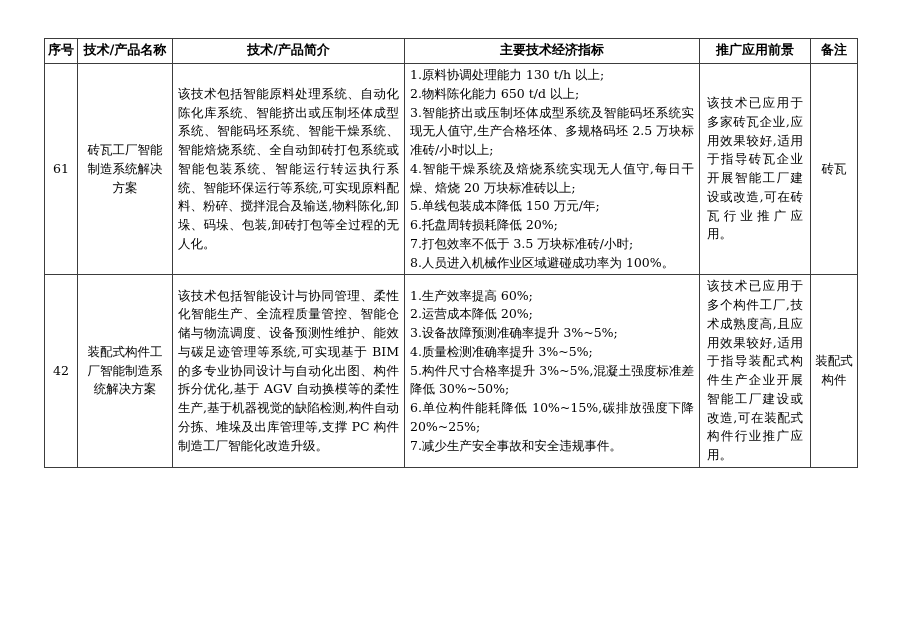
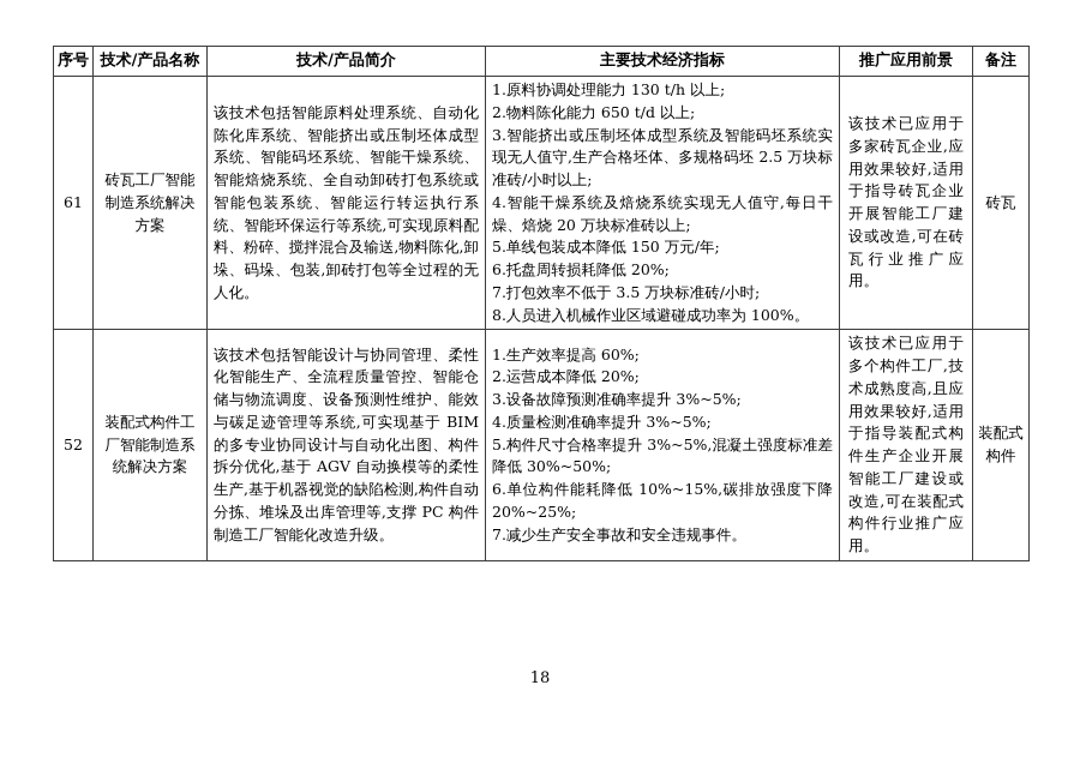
  序号	技术/产品名称	技术/产品简介	主要技术经济指标	推广应用前景	备注
  61	砖瓦工厂智能制造系统解决方案	该技术包括智能原料处理系统、自动化陈化库系统、智能挤出或压制坯体成型系统、智能码坯系统、智能干燥系统、智能焙烧系统、全自动卸砖打包系统或智能包装系统、智能运行转运执行系统、智能环保运行等系统,可实现原料配料、粉碎、搅拌混合及输送,物料陈化,卸垛、码垛、包装,卸砖打包等全过程的无人化。	1.原料协调处理能力 130 t/h 以上; 2.物料陈化能力 650 t/d 以上; 3.智能挤出或压制坯体成型系统及智能码坯系统实现无人值守,生产合格坯体、多规格码坯 2.5 万块标准砖/小时以上; 4.智能干燥系统及焙烧系统实现无人值守,每日干燥、焙烧 20 万块标准砖以上; 5.单线包装成本降低 150 万元/年; 6.托盘周转损耗降低 20%; 7.打包效率不低于 3.5 万块标准砖/小时; 8.人员进入机械作业区域避碰成功率为 100%。	该技术已应用于多家砖瓦企业,应用效果较好,适用于指导砖瓦企业开展智能工厂建设或改造,可在砖瓦行业推广应用。	砖瓦
- 42	装配式构件工厂智能制造系统解决方案	该技术包括智能设计与协同管理、柔性化智能生产、全流程质量管控、智能仓储与物流调度、设备预测性维护、能效与碳足迹管理等系统,可实现基于 BIM 的多专业协同设计与自动化出图、构件拆分优化,基于 AGV 自动换模等的柔性生产,基于机器视觉的缺陷检测,构件自动分拣、堆垛及出库管理等,支撑 PC 构件制造工厂智能化改造升级。	1.生产效率提高 60%; 2.运营成本降低 20%; 3.设备故障预测准确率提升 3%~5%; 4.质量检测准确率提升 3%~5%; 5.构件尺寸合格率提升 3%~5%,混凝土强度标准差降低 30%~50%; 6.单位构件能耗降低 10%~15%,碳排放强度下降 20%~25%; 7.减少生产安全事故和安全违规事件。	该技术已应用于多个构件工厂,技术成熟度高,且应用效果较好,适用于指导装配式构件生产企业开展智能工厂建设或改造,可在装配式构件行业推广应用。	装配式构件
+ 52	装配式构件工厂智能制造系统解决方案	该技术包括智能设计与协同管理、柔性化智能生产、全流程质量管控、智能仓储与物流调度、设备预测性维护、能效与碳足迹管理等系统,可实现基于 BIM 的多专业协同设计与自动化出图、构件拆分优化,基于 AGV 自动换模等的柔性生产,基于机器视觉的缺陷检测,构件自动分拣、堆垛及出库管理等,支撑 PC 构件制造工厂智能化改造升级。	1.生产效率提高 60%; 2.运营成本降低 20%; 3.设备故障预测准确率提升 3%~5%; 4.质量检测准确率提升 3%~5%; 5.构件尺寸合格率提升 3%~5%,混凝土强度标准差降低 30%~50%; 6.单位构件能耗降低 10%~15%,碳排放强度下降 20%~25%; 7.减少生产安全事故和安全违规事件。	该技术已应用于多个构件工厂,技术成熟度高,且应用效果较好,适用于指导装配式构件生产企业开展智能工厂建设或改造,可在装配式构件行业推广应用。	装配式构件
+ 18
